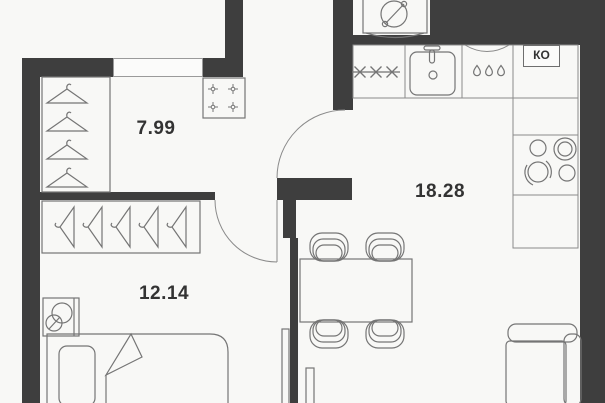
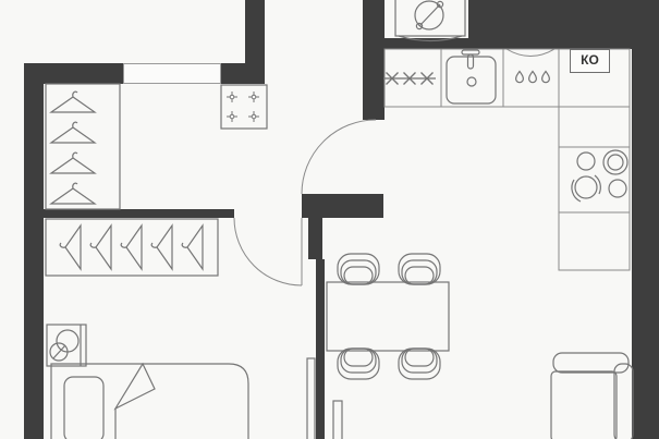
- 7.99
- 12.14
- 18.28
  КО
